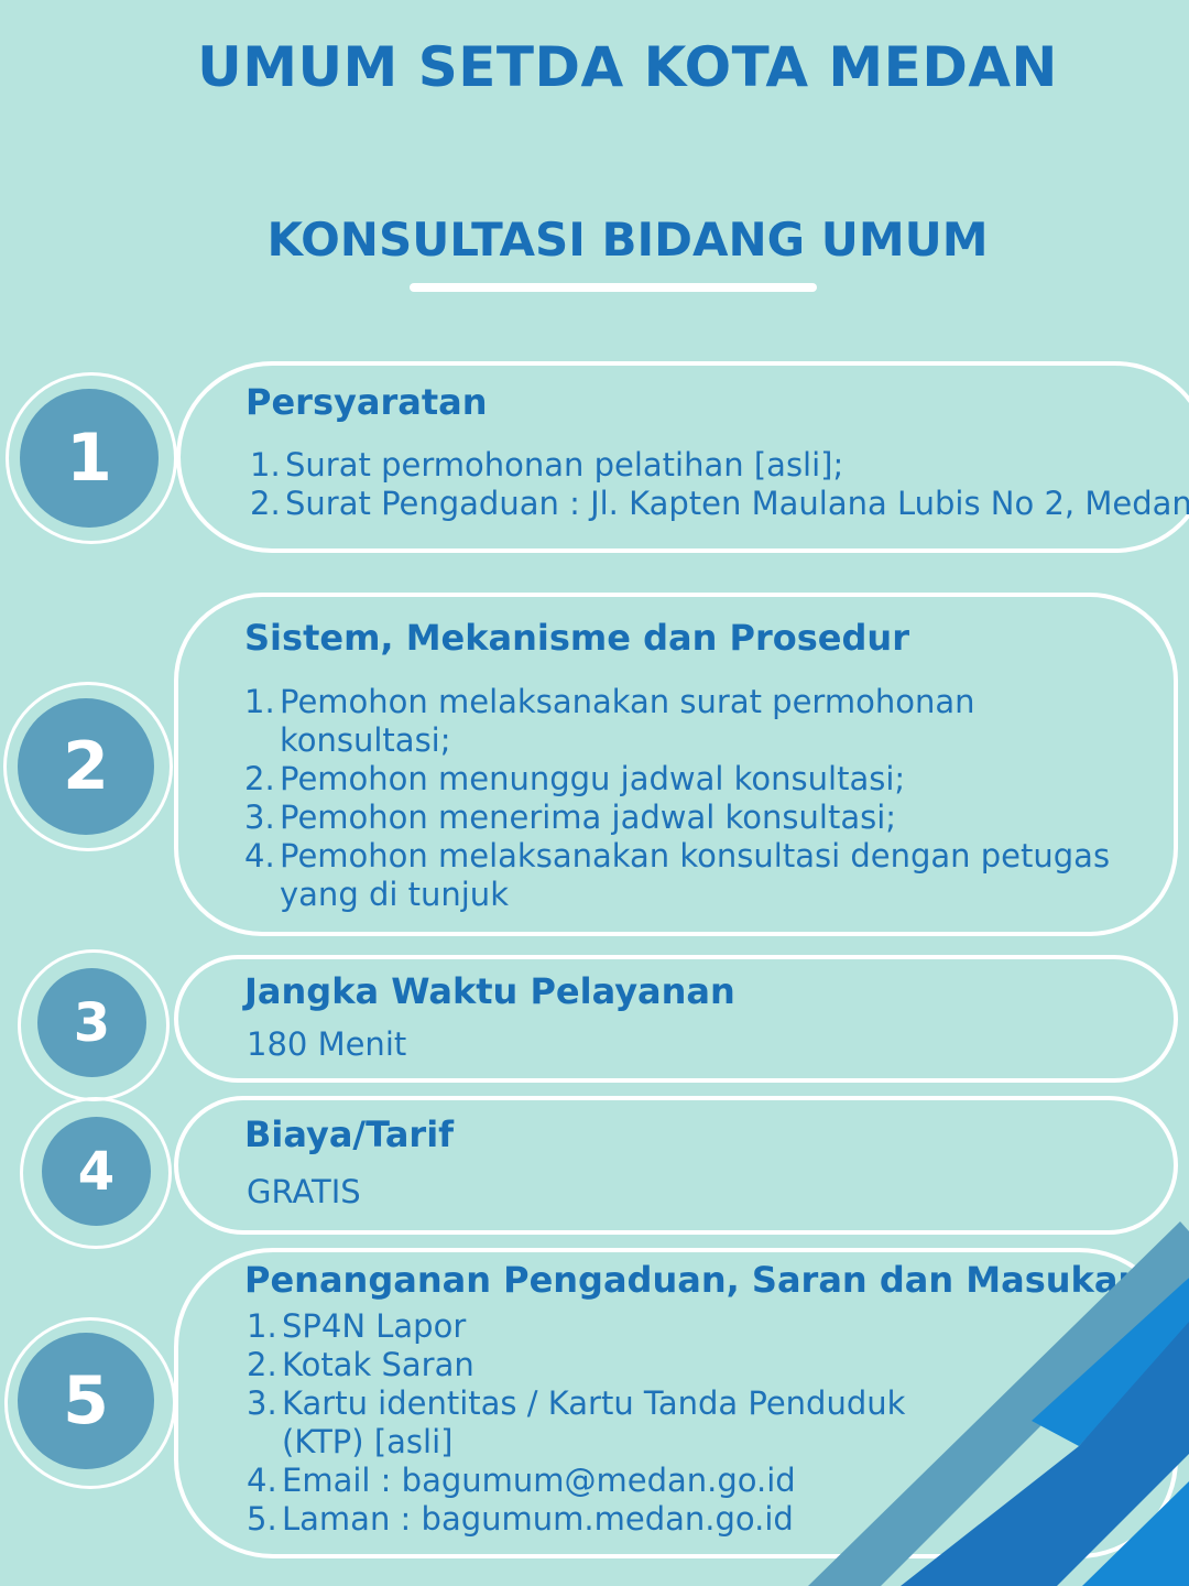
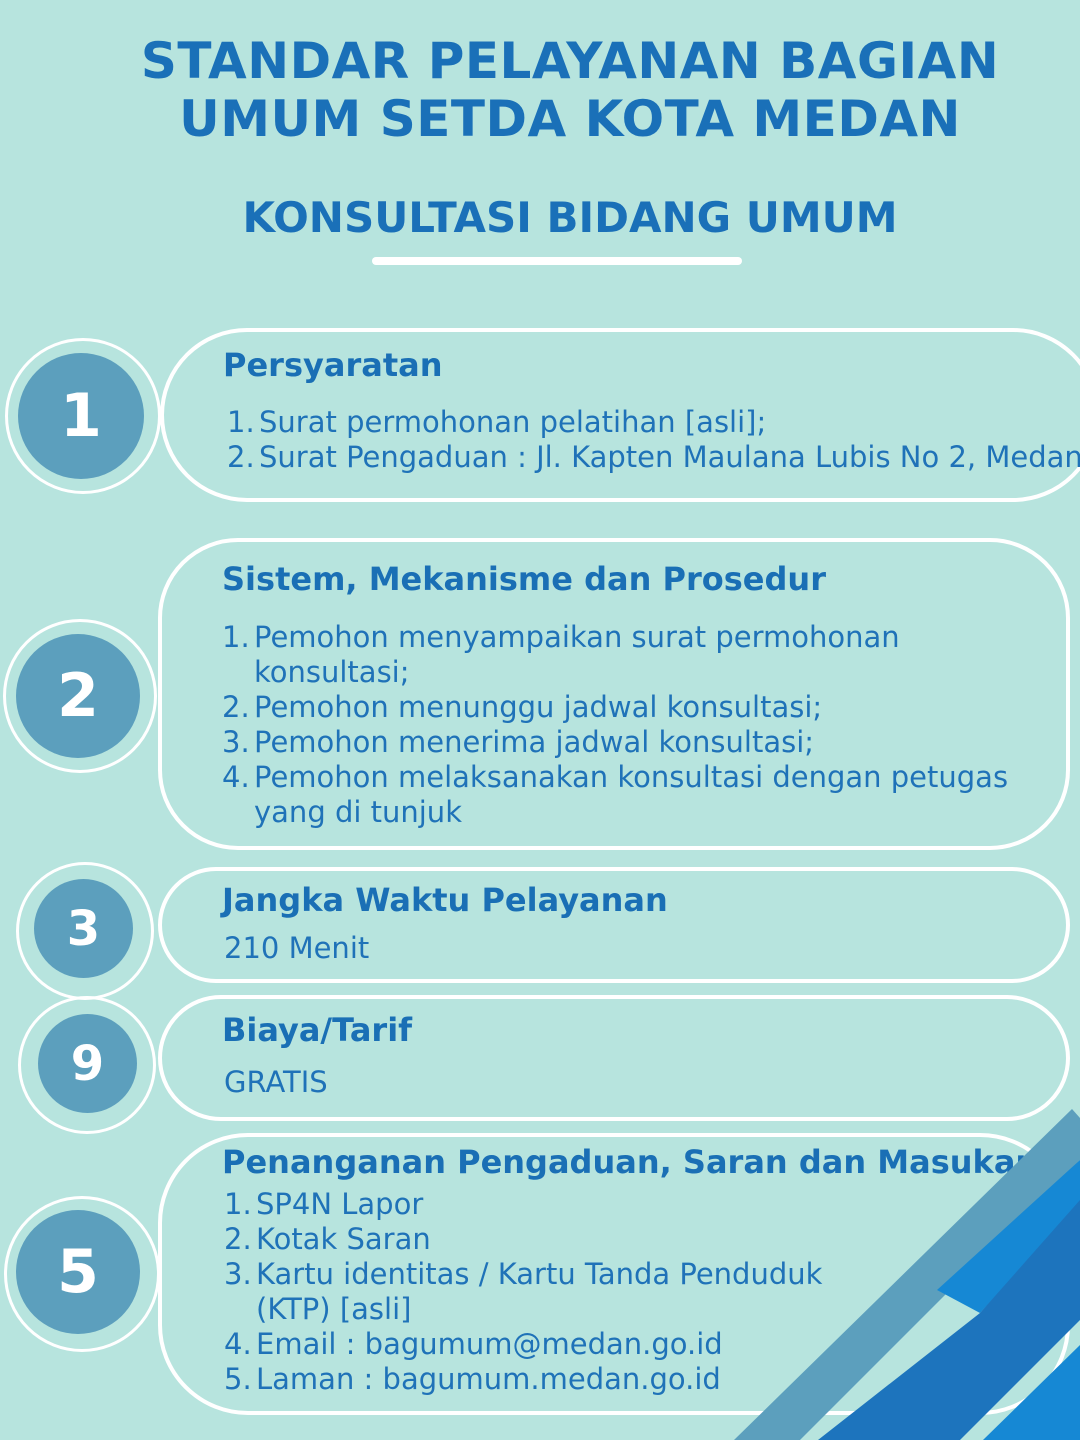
+ STANDAR PELAYANAN BAGIAN
  UMUM SETDA KOTA MEDAN
  KONSULTASI BIDANG UMUM
  1
  Persyaratan
  1.
  Surat permohonan pelatihan [asli];
  2.
  Surat Pengaduan : Jl. Kapten Maulana Lubis No 2, Medan
  2
  Sistem, Mekanisme dan Prosedur
  1.
- Pemohon melaksanakan surat permohonan konsultasi;
+ Pemohon menyampaikan surat permohonan konsultasi;
  2.
  Pemohon menunggu jadwal konsultasi;
  3.
  Pemohon menerima jadwal konsultasi;
  4.
  Pemohon melaksanakan konsultasi dengan petugas yang di tunjuk
  3
  Jangka Waktu Pelayanan
- 180 Menit
+ 210 Menit
- 4
+ 9
  Biaya/Tarif
  GRATIS
  5
  Penanganan Pengaduan, Saran dan Masuka
  1.
  SP4N Lapor
  2.
  Kotak Saran
  3.
  Kartu identitas / Kartu Tanda Penduduk (KTP) [asli]
  4.
  Email : bagumum@medan.go.id
  5.
  Laman : bagumum.medan.go.id
